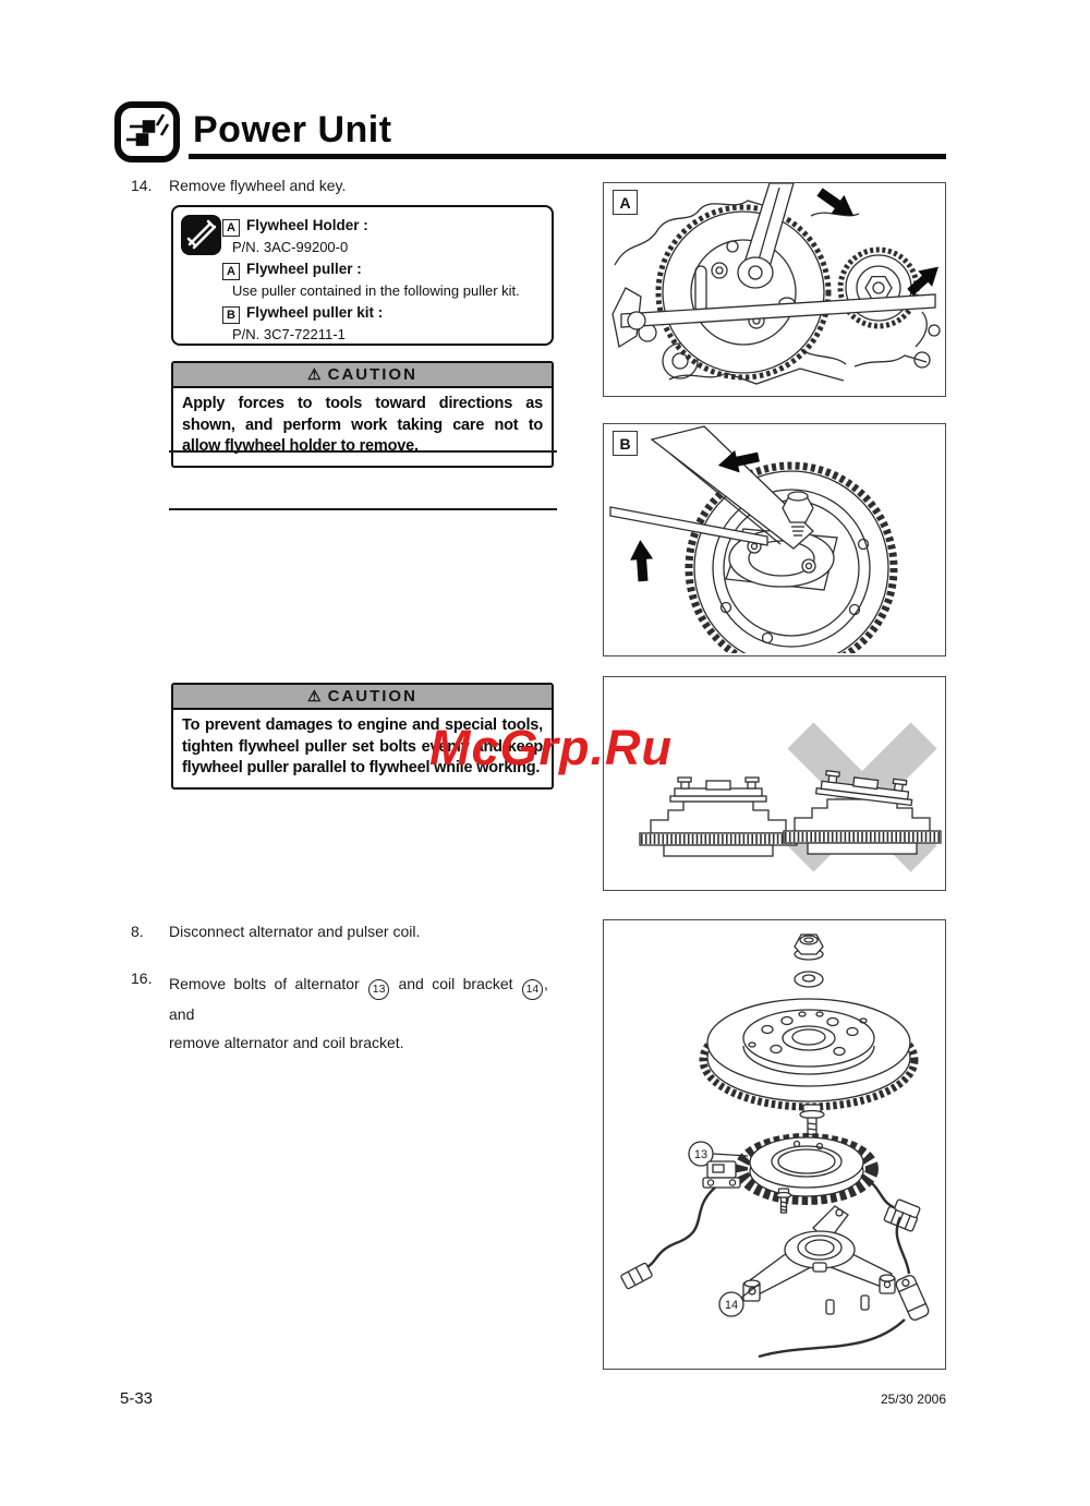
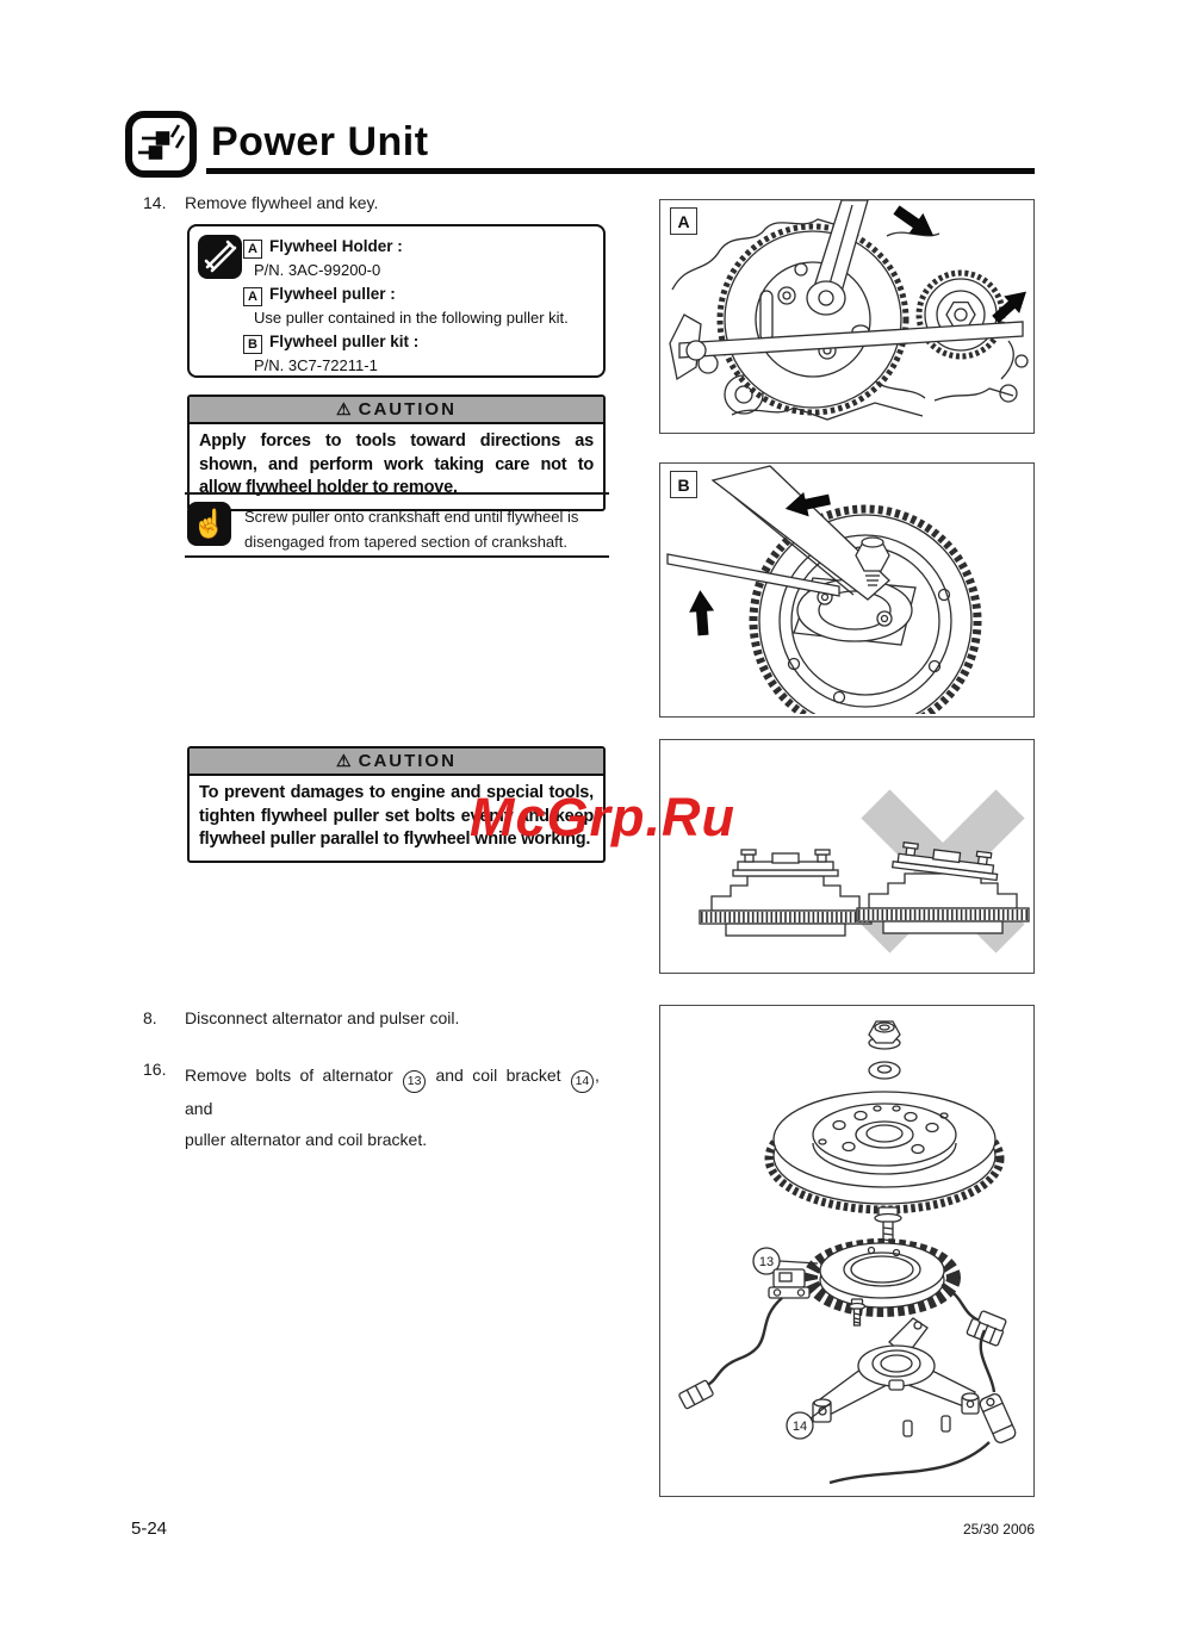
  Power Unit
  14.
  Remove flywheel and key.
  A Flywheel Holder :
  P/N. 3AC-99200-0
  A Flywheel puller :
  Use puller contained in the following puller kit.
  B Flywheel puller kit :
  P/N. 3C7-72211-1
  ⚠
  CAUTION
  Apply forces to tools toward directions as shown, and perform work taking care not to allow flywheel holder to remove.
+ ☝
+ Screw puller onto crankshaft end until flywheel is disengaged from tapered section of crankshaft.
  ⚠
  CAUTION
  To prevent damages to engine and special tools, tighten flywheel puller set bolts evenly and keep flywheel puller parallel to flywheel while working.
  McGrp.Ru
  8.
  Disconnect alternator and pulser coil.
  16.
  Remove bolts of alternator 13 and coil bracket 14 , and
- remove alternator and coil bracket.
+ puller alternator and coil bracket.
  A
  B
  13
  14
- 5-33
+ 5-24
  25/30 2006
